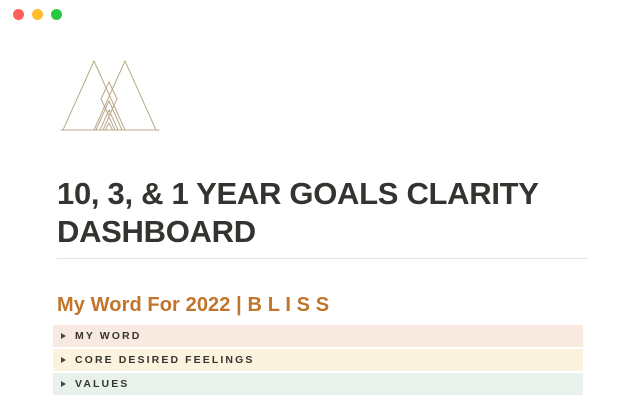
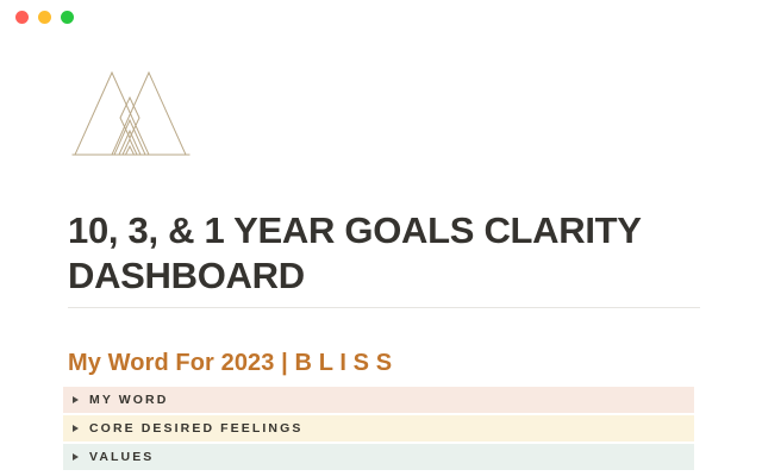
  10, 3, & 1 YEAR GOALS CLARITY DASHBOARD
- My Word For 2022 | B L I S S
+ My Word For 2023 | B L I S S
  MY WORD
  CORE DESIRED FEELINGS
  VALUES
